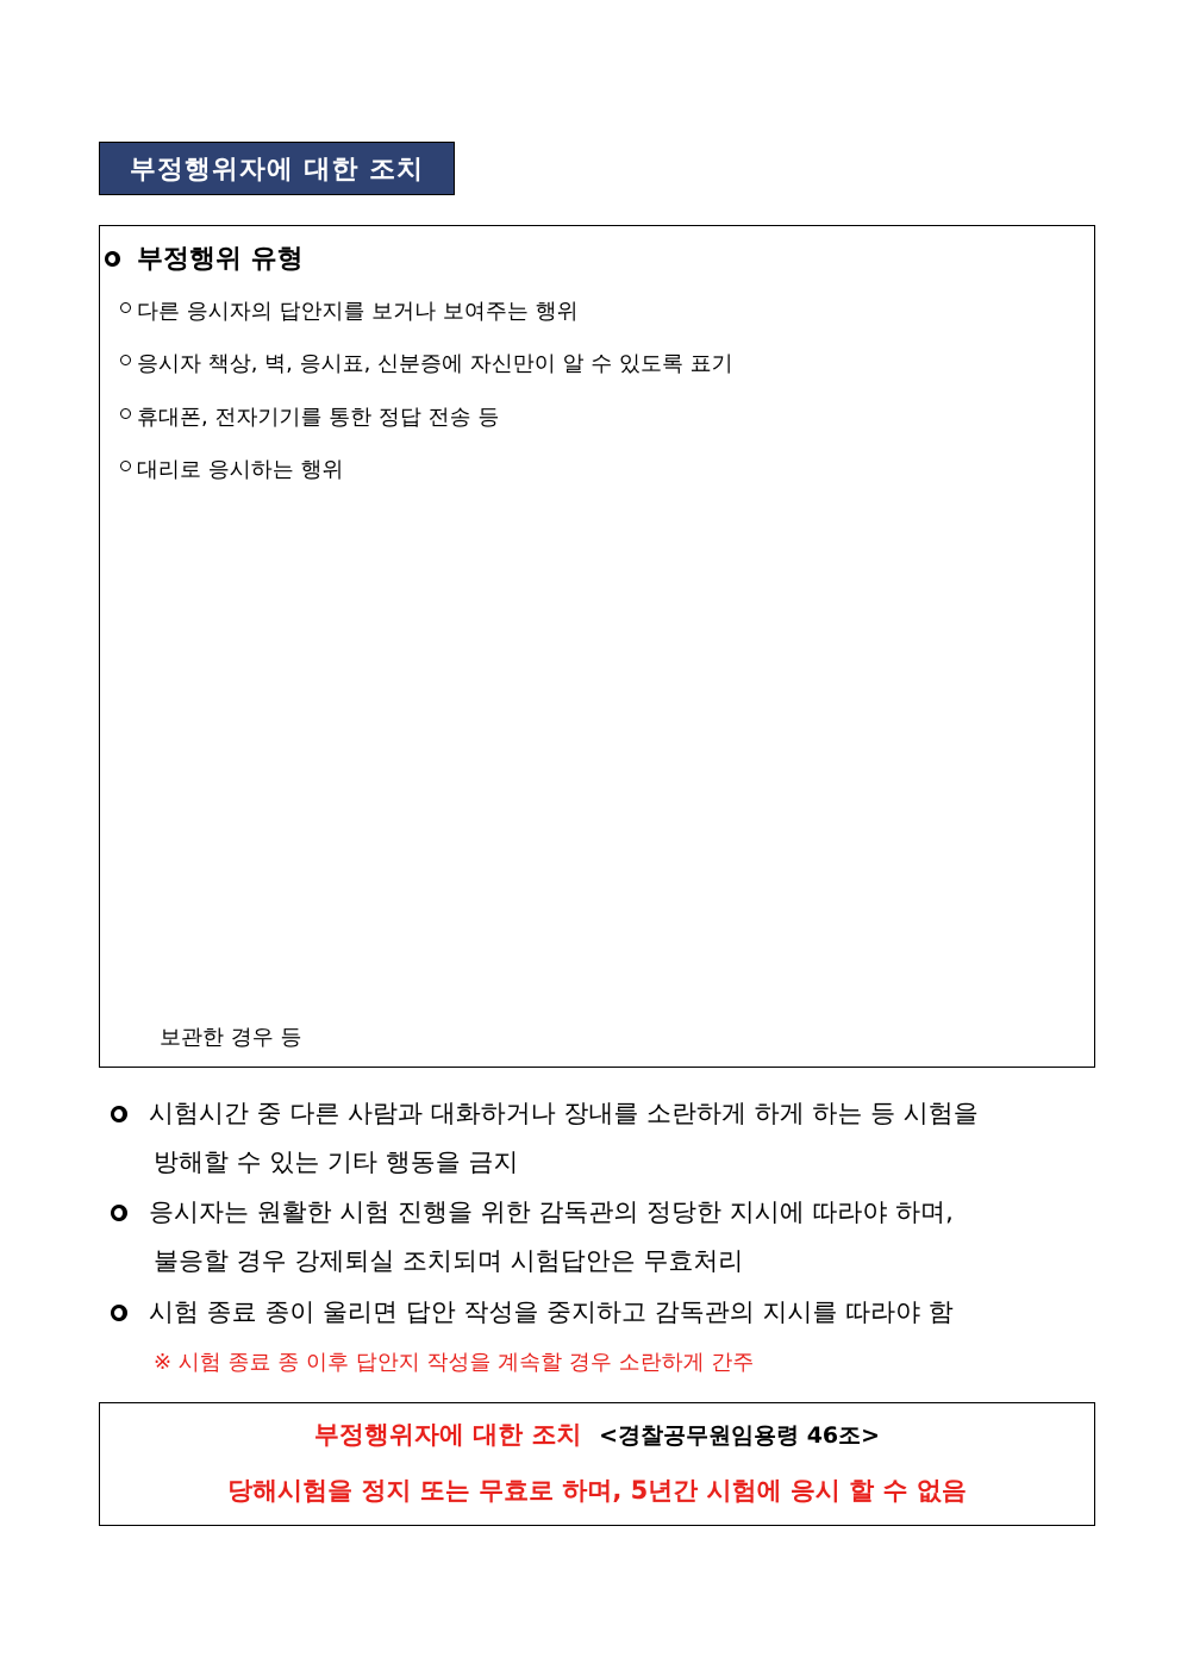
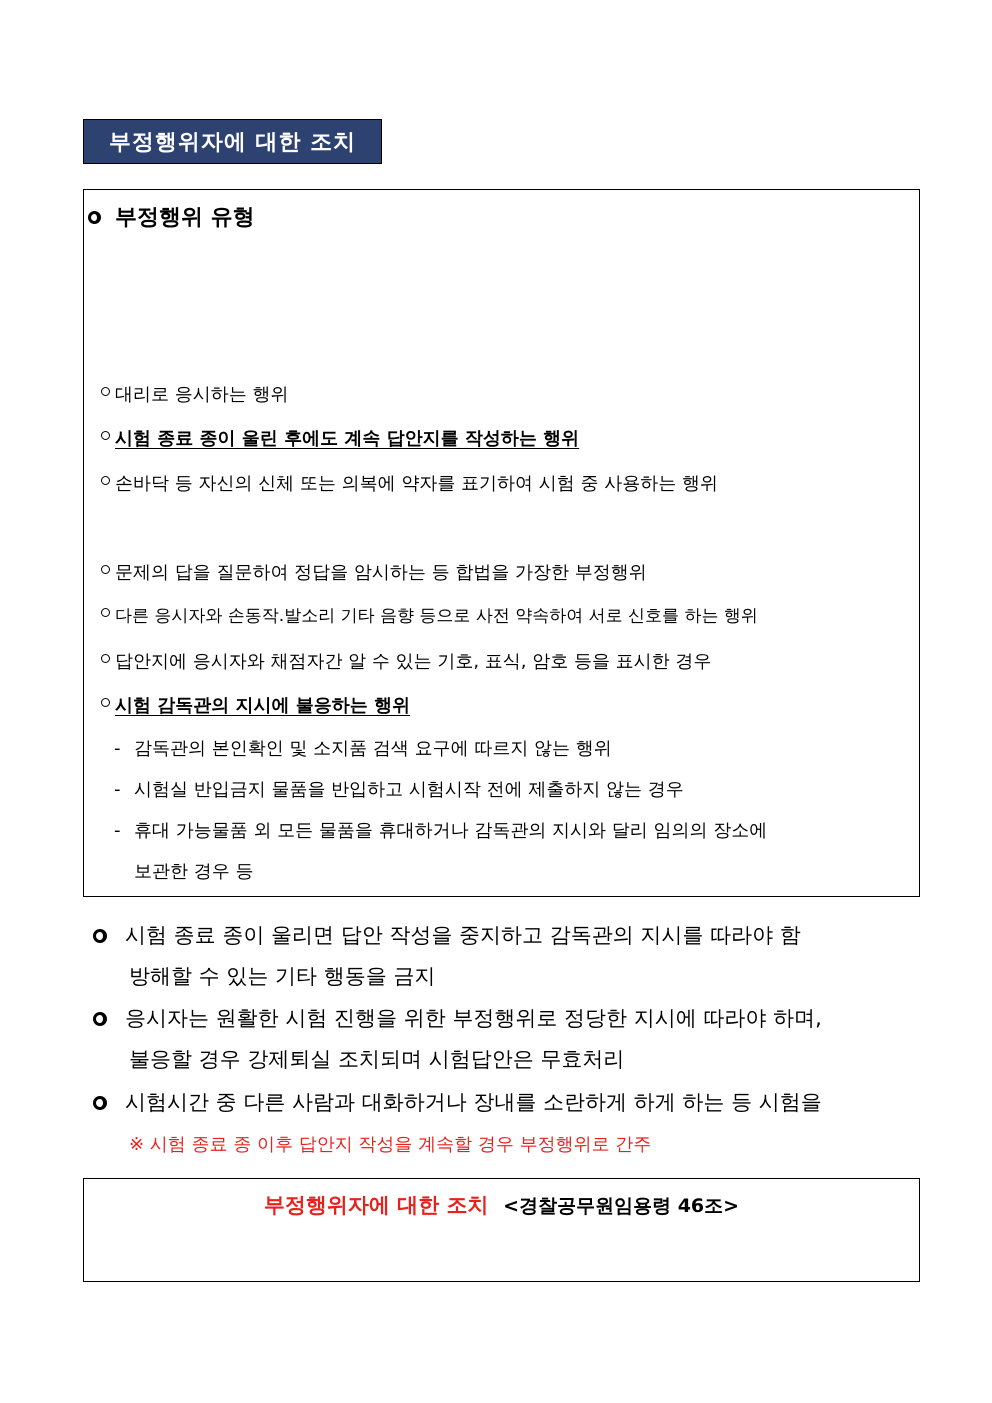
  부정행위자에 대한 조치
  부정행위 유형
- 다른 응시자의 답안지를 보거나 보여주는 행위
- 응시자 책상, 벽, 응시표, 신분증에 자신만이 알 수 있도록 표기
- 휴대폰, 전자기기를 통한 정답 전송 등
  대리로 응시하는 행위
+ 시험 종료 종이 울린 후에도 계속 답안지를 작성하는 행위
+ 손바닥 등 자신의 신체 또는 의복에 약자를 표기하여 시험 중 사용하는 행위
+ 문제의 답을 질문하여 정답을 암시하는 등 합법을 가장한 부정행위
+ 다른 응시자와 손동작.발소리 기타 음향 등으로 사전 약속하여 서로 신호를 하는 행위
+ 답안지에 응시자와 채점자간 알 수 있는 기호, 표식, 암호 등을 표시한 경우
+ 시험 감독관의 지시에 불응하는 행위
+ - 감독관의 본인확인 및 소지품 검색 요구에 따르지 않는 행위
+ - 시험실 반입금지 물품을 반입하고 시험시작 전에 제출하지 않는 경우
+ - 휴대 가능물품 외 모든 물품을 휴대하거나 감독관의 지시와 달리 임의의 장소에
  보관한 경우 등
- 시험시간 중 다른 사람과 대화하거나 장내를 소란하게 하게 하는 등 시험을
+ 시험 종료 종이 울리면 답안 작성을 중지하고 감독관의 지시를 따라야 함
  방해할 수 있는 기타 행동을 금지
- 응시자는 원활한 시험 진행을 위한 감독관의 정당한 지시에 따라야 하며,
+ 응시자는 원활한 시험 진행을 위한 부정행위로 정당한 지시에 따라야 하며,
  불응할 경우 강제퇴실 조치되며 시험답안은 무효처리
- 시험 종료 종이 울리면 답안 작성을 중지하고 감독관의 지시를 따라야 함
+ 시험시간 중 다른 사람과 대화하거나 장내를 소란하게 하게 하는 등 시험을
- ※ 시험 종료 종 이후 답안지 작성을 계속할 경우 소란하게 간주
+ ※ 시험 종료 종 이후 답안지 작성을 계속할 경우 부정행위로 간주
  부정행위자에 대한 조치 <경찰공무원임용령 46조>
- 당해시험을 정지 또는 무효로 하며, 5년간 시험에 응시 할 수 없음
